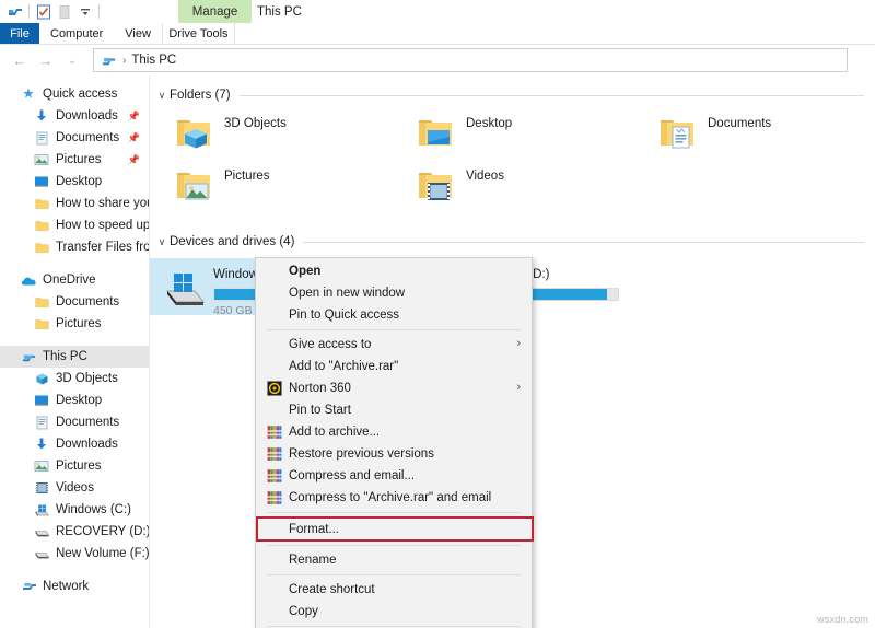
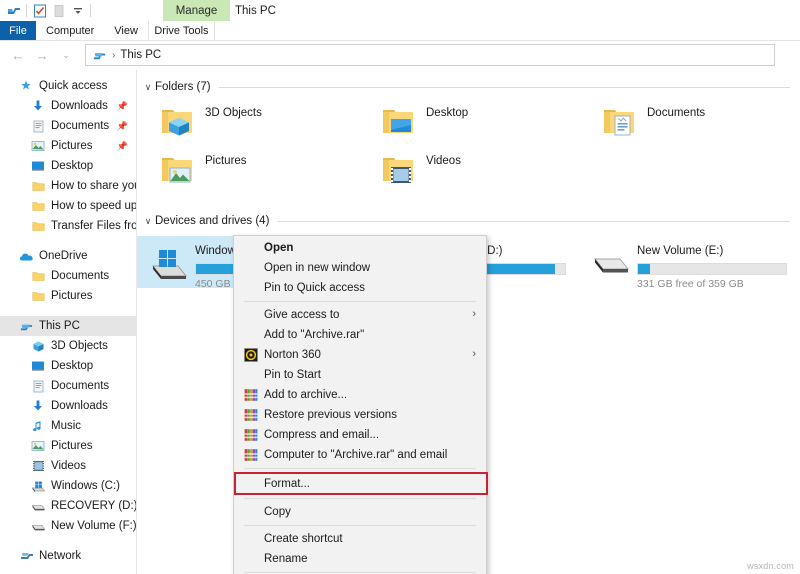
  Manage
  This PC
  File
  Computer
  View
  Drive Tools
  ←
  →
  ⌄
  ›
  This PC
  Quick access
  Downloads
  📌
  Documents
  📌
  Pictures
  📌
  Desktop
  How to share yo
  How to speed up
  Transfer Files fro
  OneDrive
  Documents
  Pictures
  This PC
  3D Objects
  Desktop
  Documents
  Downloads
+ Music
  Pictures
  Videos
  Windows (C:)
  RECOVERY (D:
  New Volume (F:)
  Network
  ∨
  Folders (7)
  3D Objects
  Desktop
  Documents
  Pictures
  Videos
  ∨
  Devices and drives (4)
  450 GB
+ New Volume (E:)
+ 331 GB free of 359 GB
  Open
  Open in new window
  Pin to Quick access
  Give access to
  ›
  Add to "Archive.rar"
  Norton 360
  ›
  Pin to Start
  Add to archive...
  Restore previous versions
  Compress and email...
- Compress to "Archive.rar" and email
+ Computer to "Archive.rar" and email
  Format...
- Rename
+ Copy
  Create shortcut
- Copy
+ Rename
  wsxdn.com
